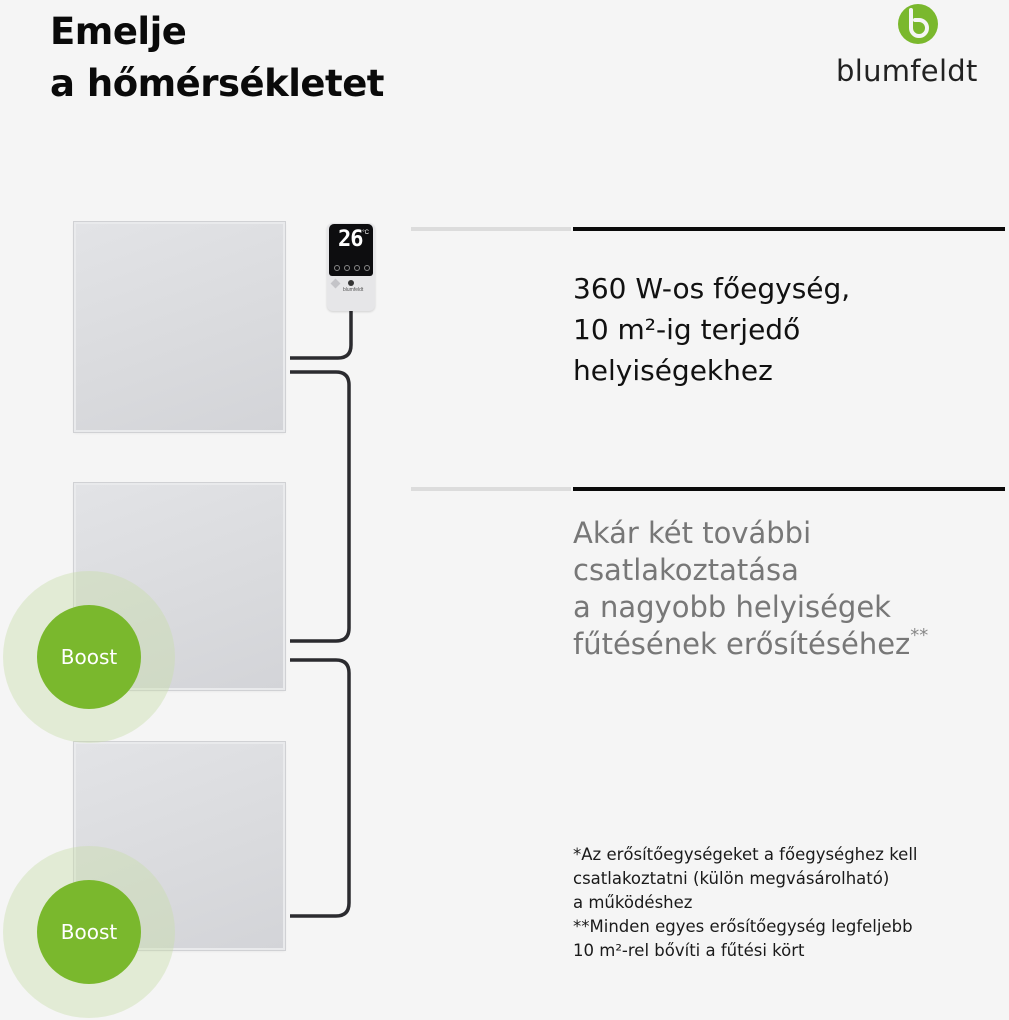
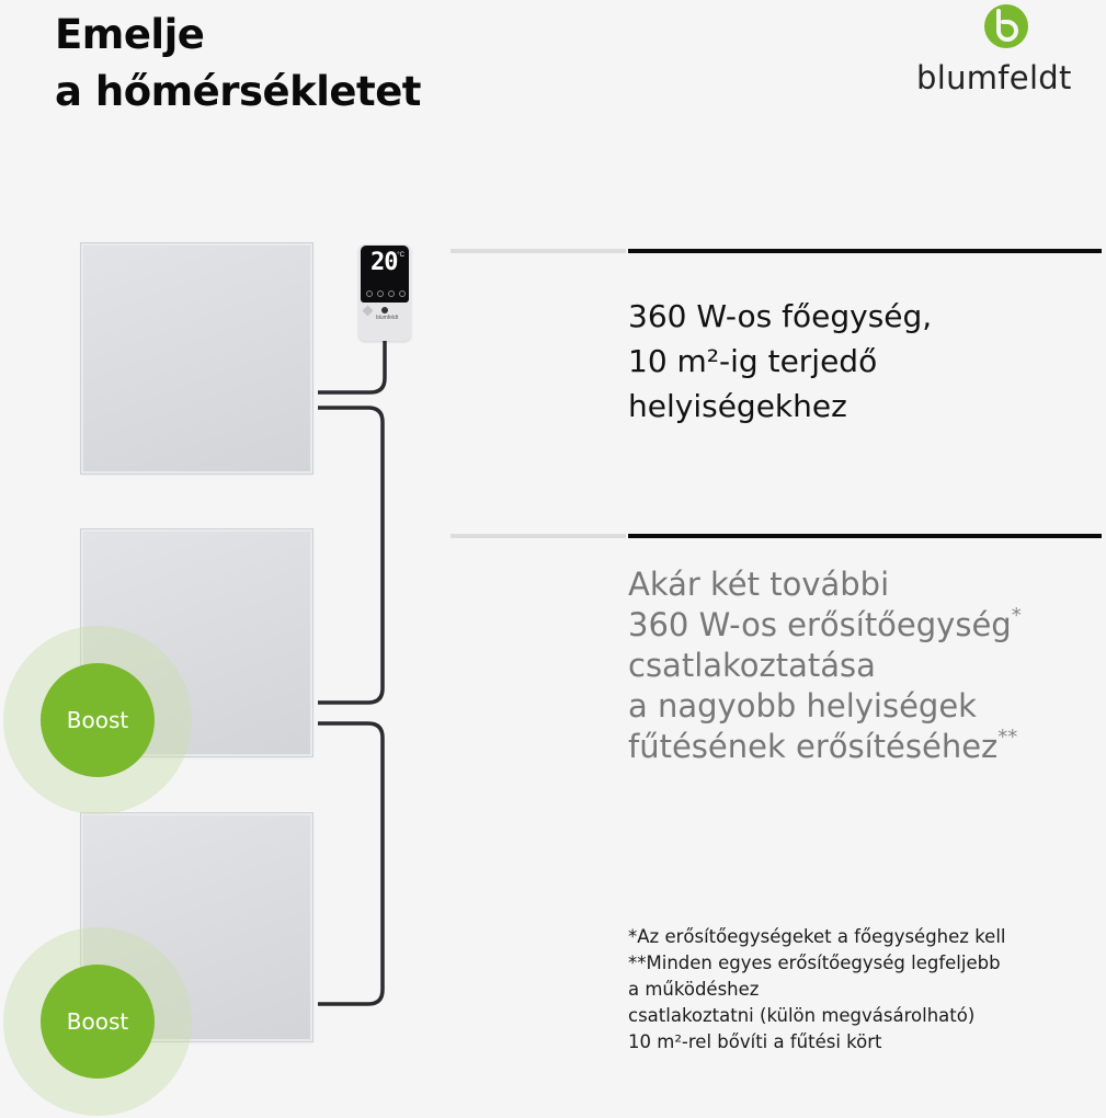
  Emelje
  a hőmérsékletet
  blumfeldt
- 26
+ 20
  360 W-os főegység,
  10 m²-ig terjedő
  helyiségekhez
  Akár két további
+ 360 W-os erősítőegység*
  csatlakoztatása
  a nagyobb helyiségek
  fűtésének erősítéséhez**
  *Az erősítőegységeket a főegységhez kell
- csatlakoztatni (külön megvásárolható)
+ **Minden egyes erősítőegység legfeljebb
  a működéshez
- **Minden egyes erősítőegység legfeljebb
+ csatlakoztatni (külön megvásárolható)
  10 m²-rel bővíti a fűtési kört
  Boost
  Boost
